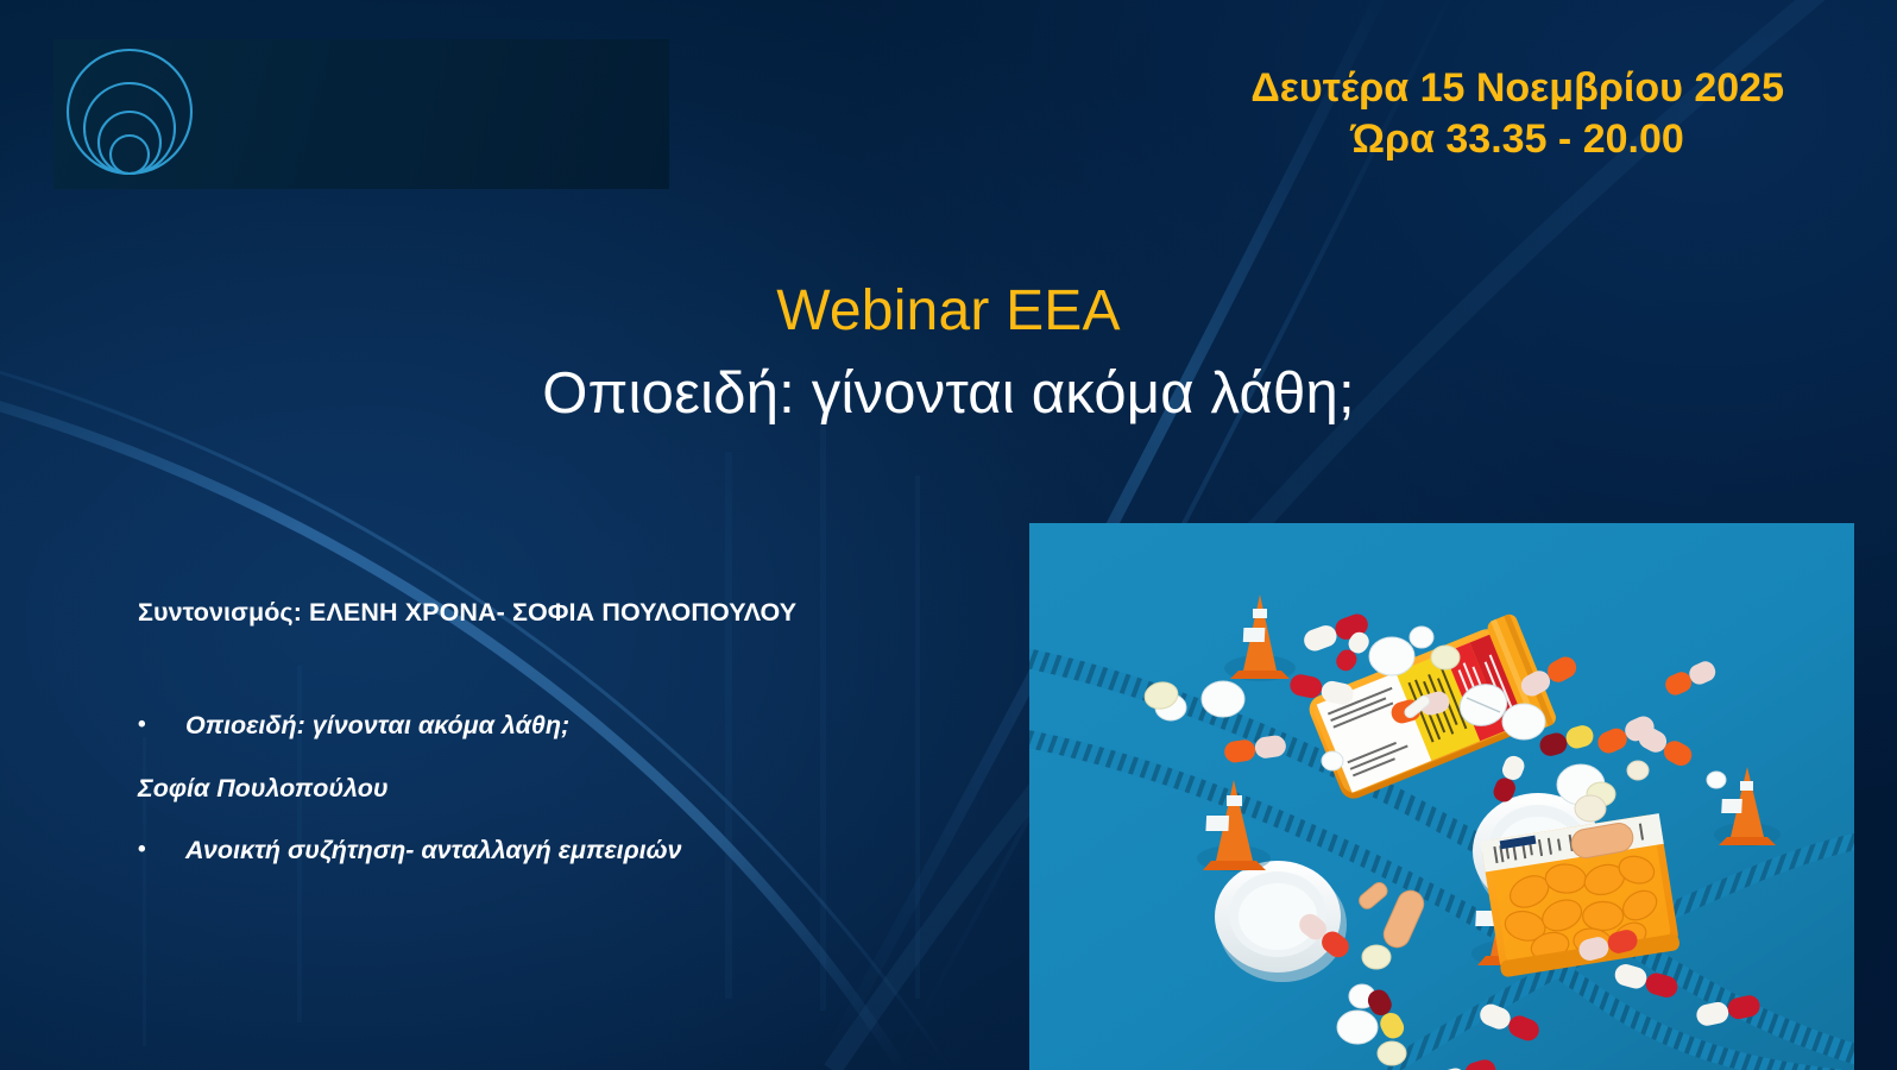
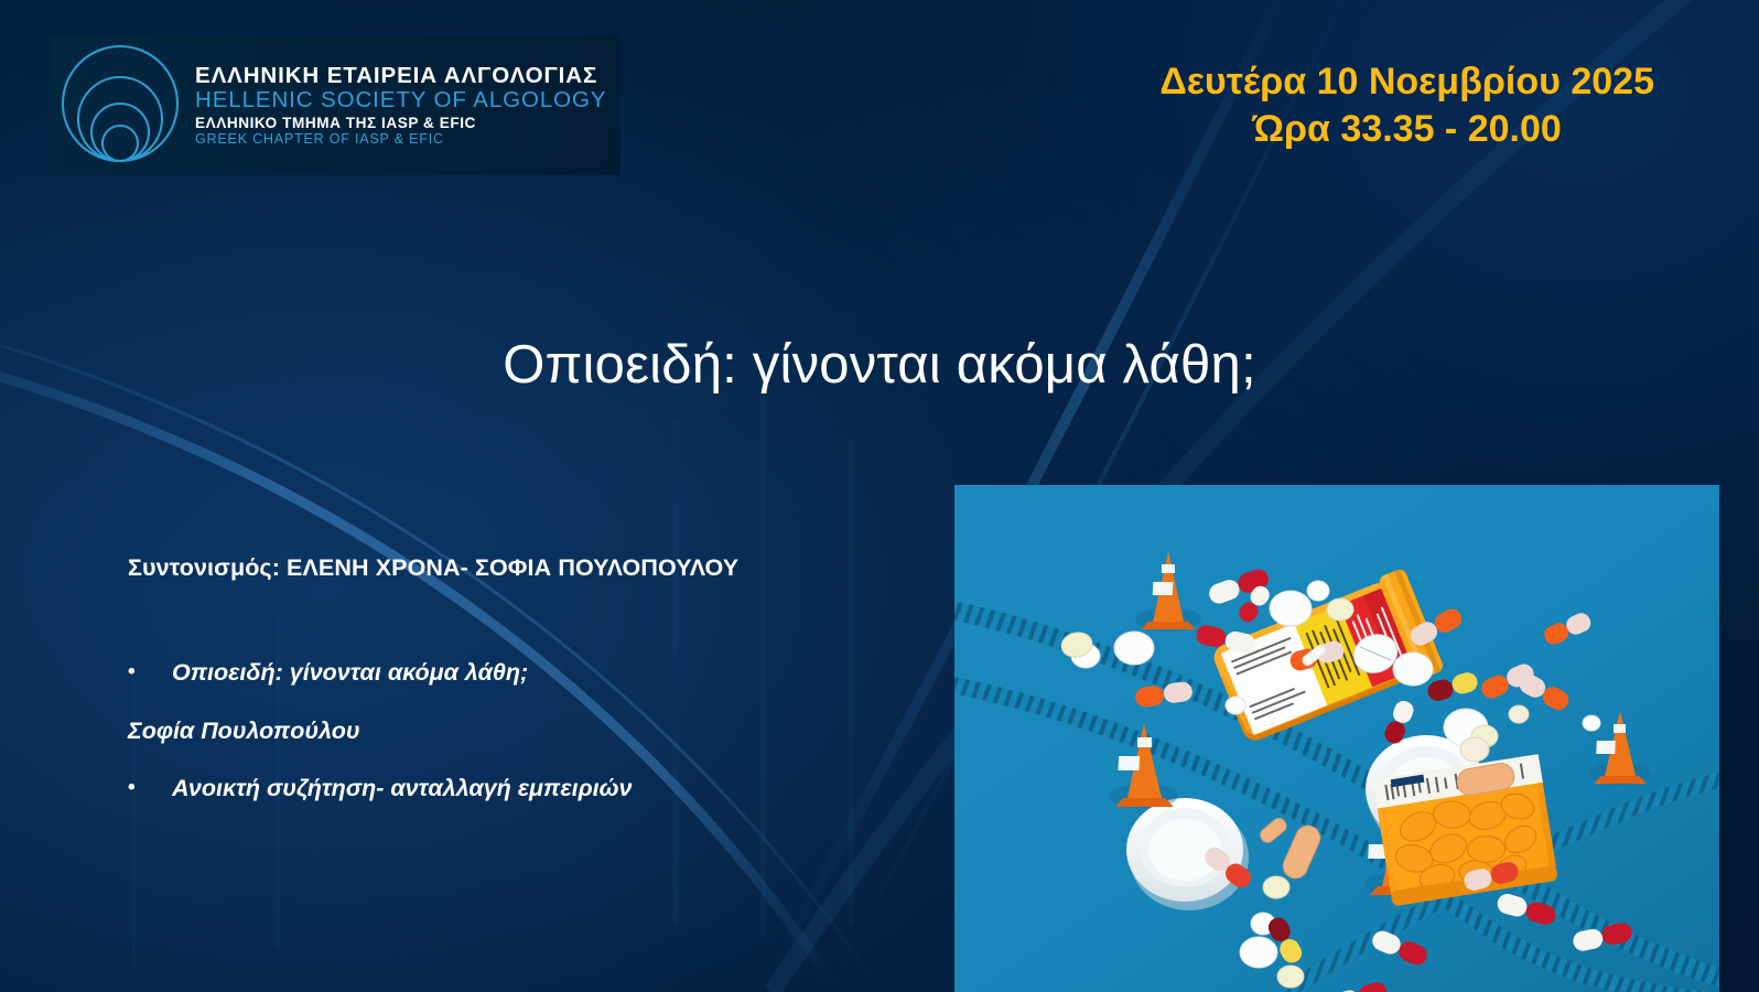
+ ΕΛΛΗΝΙΚΗ ΕΤΑΙΡΕΙΑ ΑΛΓΟΛΟΓΙΑΣ
+ HELLENIC SOCIETY OF ALGOLOGY
+ ΕΛΛΗΝΙΚΟ ΤΜΗΜΑ ΤΗΣ IASP & EFIC
+ GREEK CHAPTER OF IASP & EFIC
- Δευτέρα 15 Νοεμβρίου 2025
+ Δευτέρα 10 Νοεμβρίου 2025
  Ώρα 33.35 - 20.00
- Webinar ΕΕΑ
  Οπιοειδή: γίνονται ακόμα λάθη;
  Συντονισμός: ΕΛΕΝΗ ΧΡΟΝΑ- ΣΟΦΙΑ ΠΟΥΛΟΠΟΥΛΟΥ
  •
  Οπιοειδή: γίνονται ακόμα λάθη;
  Σοφία Πουλοπούλου
  •
  Ανοικτή συζήτηση- ανταλλαγή εμπειριών
